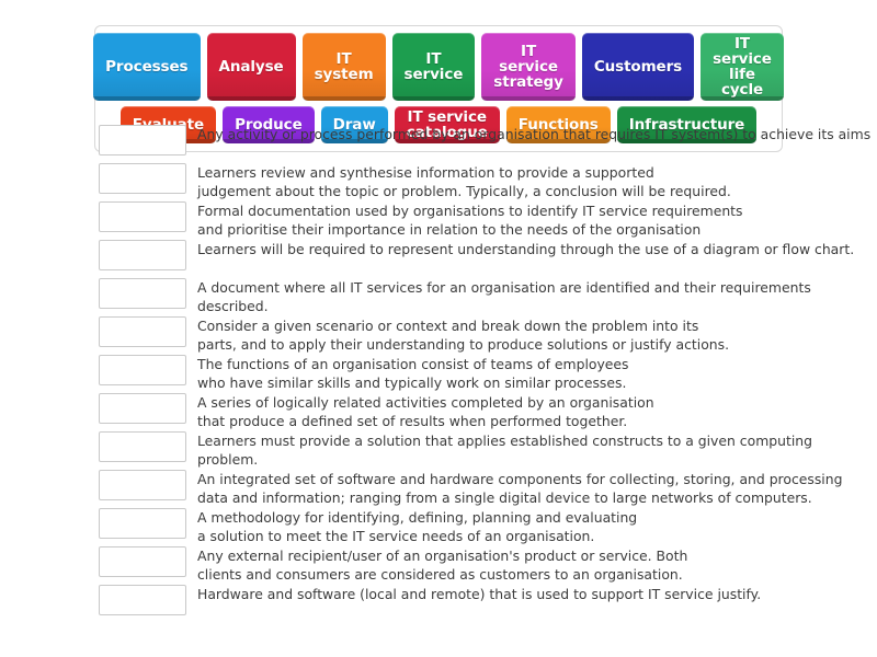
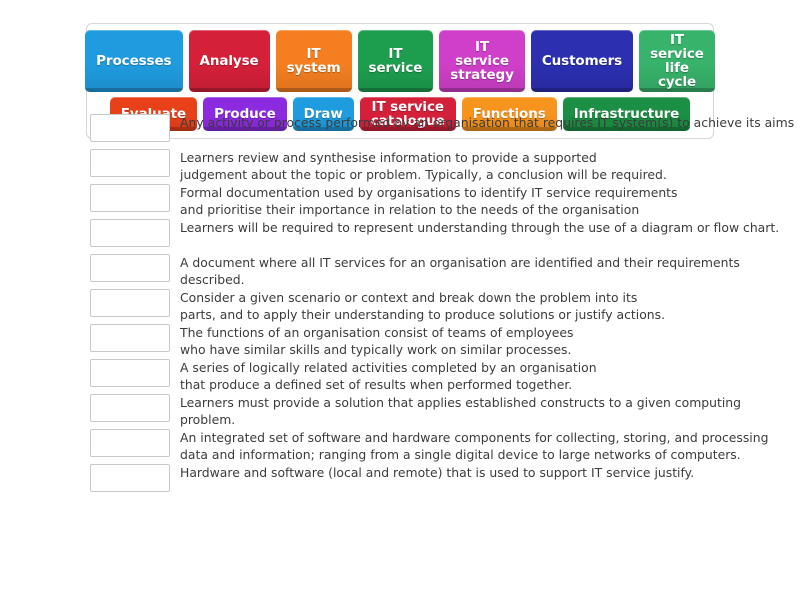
  Processes
  Analyse
  IT system
  IT service
  IT service
  strategy
  Customers
  IT service
  life cycle
  Produce
  Draw
  IT service
  catalogue
  Functions
  Infrastructure
  Any activity or process performed by an organisation that requires IT system(s) to achieve its aims
  Learners review and synthesise information to provide a supported
  judgement about the topic or problem. Typically, a conclusion will be required.
  Formal documentation used by organisations to identify IT service requirements
  and prioritise their importance in relation to the needs of the organisation
  Learners will be required to represent understanding through the use of a diagram or flow chart.
  A document where all IT services for an organisation are identified and their requirements described.
  Consider a given scenario or context and break down the problem into its
  parts, and to apply their understanding to produce solutions or justify actions.
  The functions of an organisation consist of teams of employees
  who have similar skills and typically work on similar processes.
  A series of logically related activities completed by an organisation
  that produce a defined set of results when performed together.
  Learners must provide a solution that applies established constructs to a given computing problem.
  An integrated set of software and hardware components for collecting, storing, and processing
  data and information; ranging from a single digital device to large networks of computers.
- A methodology for identifying, defining, planning and evaluating
- a solution to meet the IT service needs of an organisation.
- Any external recipient/user of an organisation's product or service. Both
- clients and consumers are considered as customers to an organisation.
  Hardware and software (local and remote) that is used to support IT service justify.
